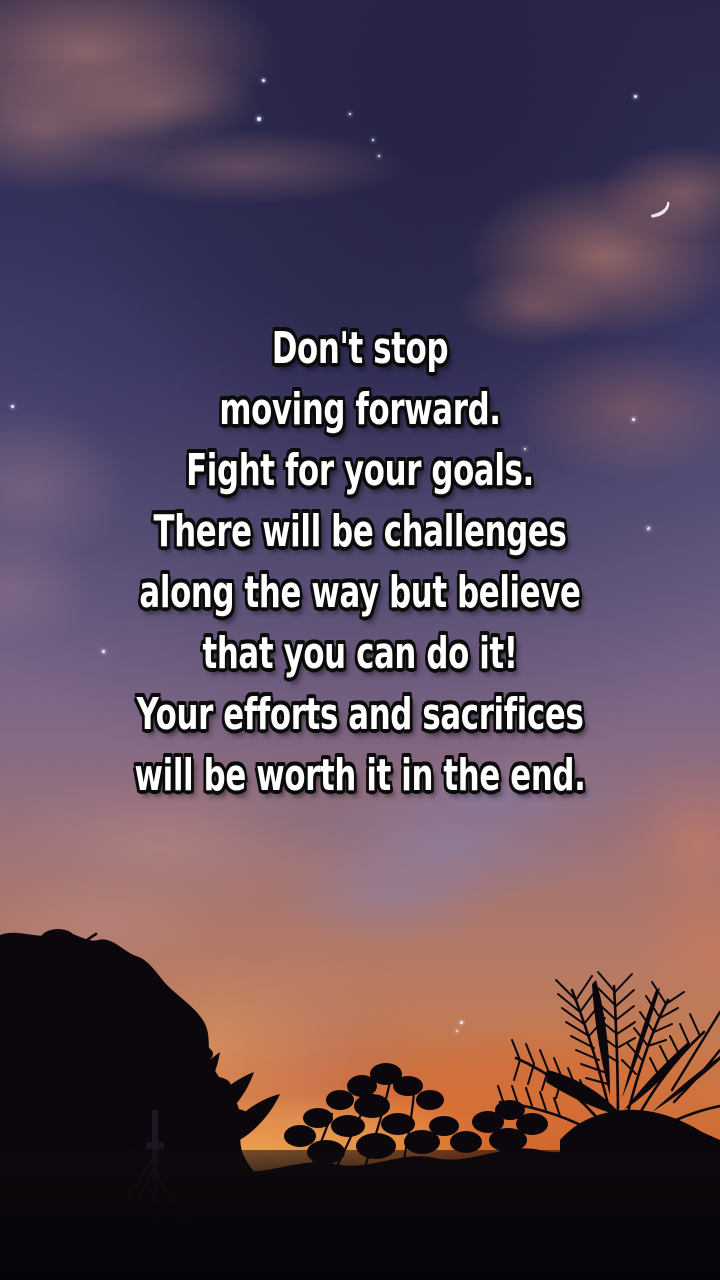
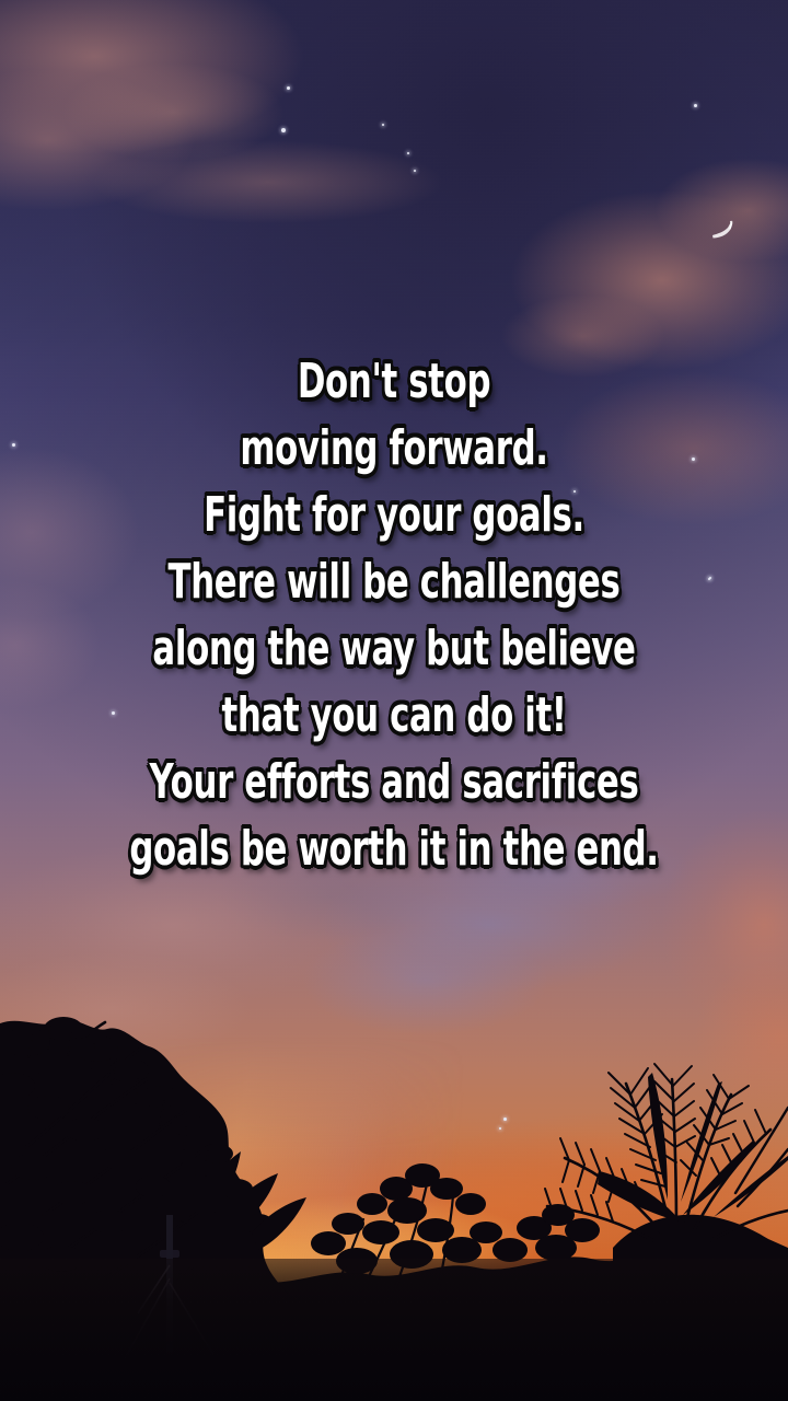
  Don't stop
  moving forward.
  Fight for your goals.
  There will be challenges
  along the way but believe
  that you can do it!
  Your efforts and sacrifices
- will be worth it in the end.
+ goals be worth it in the end.
